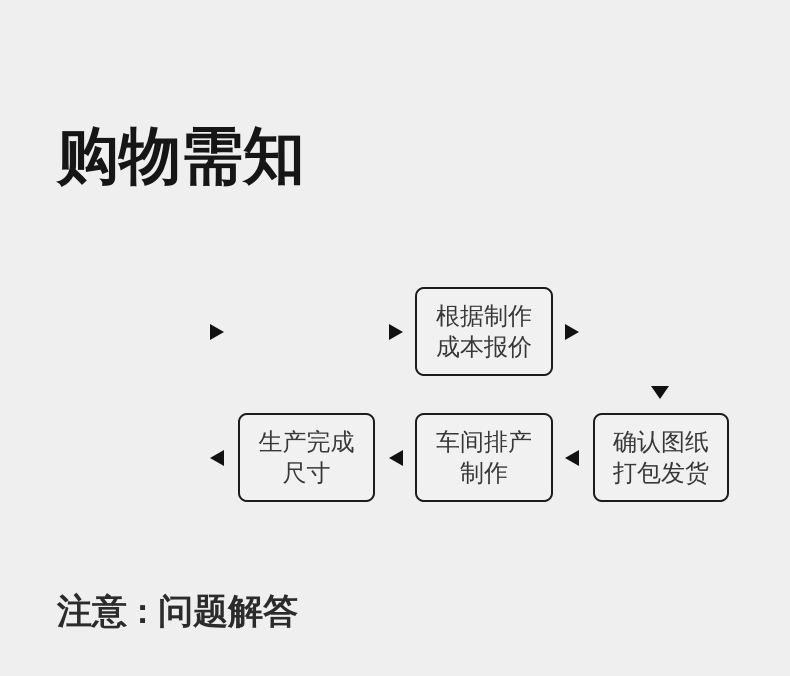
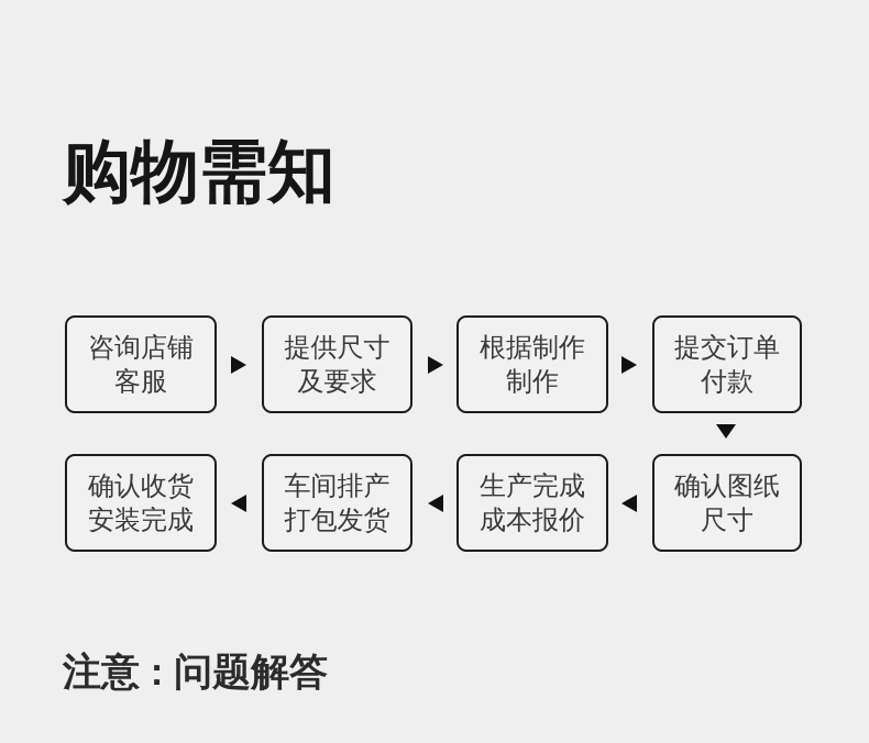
  购物需知
+ 咨询店铺
+ 客服
+ 提供尺寸
+ 及要求
  根据制作
- 成本报价
+ 制作
+ 提交订单
+ 付款
+ 确认收货
+ 安装完成
- 生产完成
+ 车间排产
- 尺寸
+ 打包发货
- 车间排产
+ 生产完成
- 制作
+ 成本报价
  确认图纸
- 打包发货
+ 尺寸
  注意 : 问题解答
